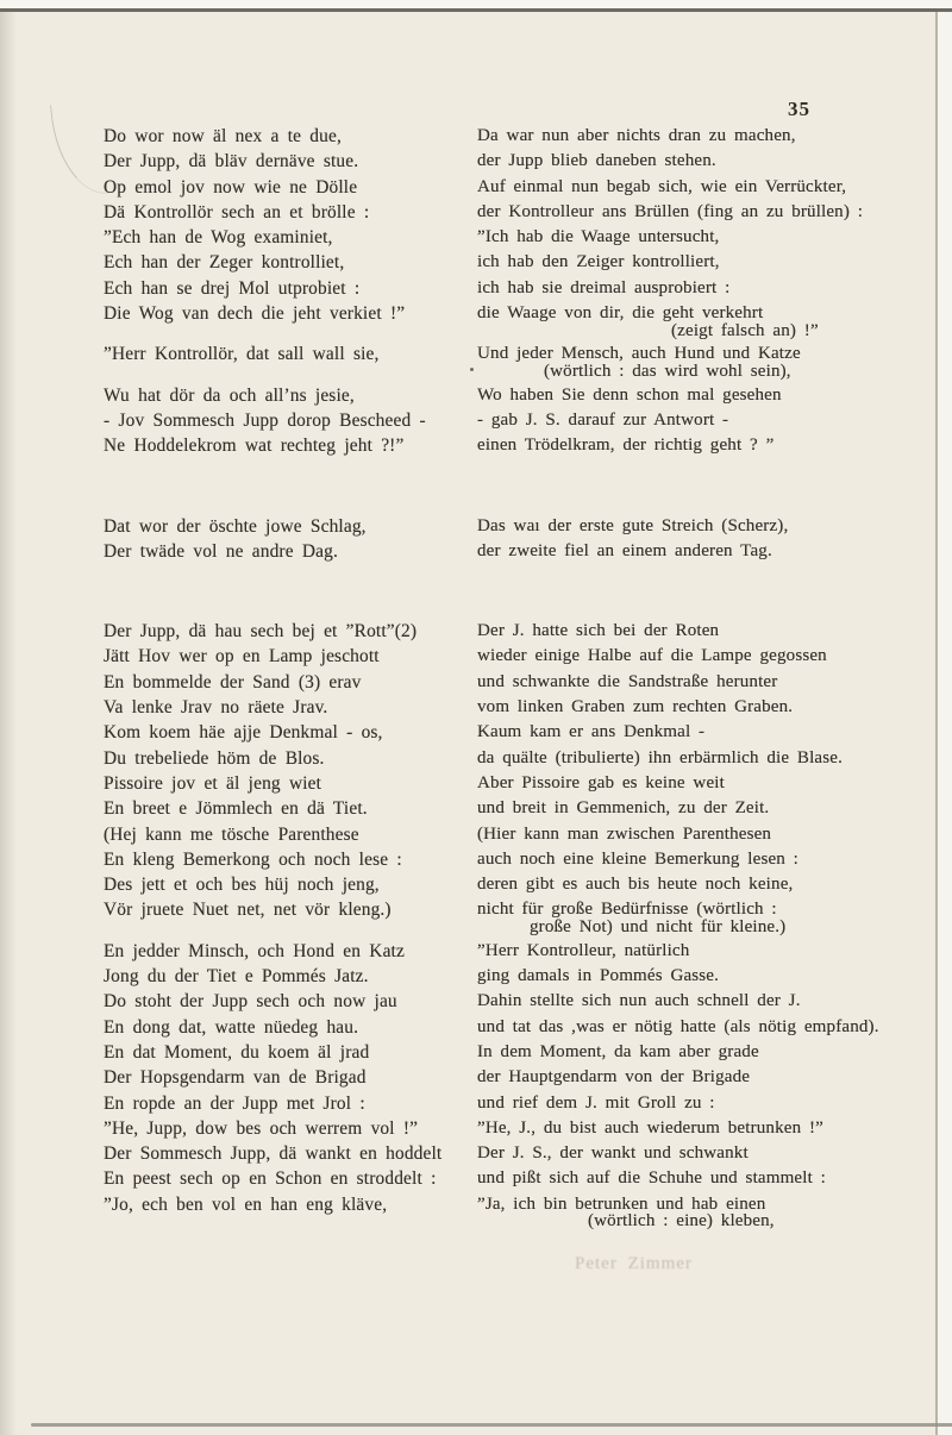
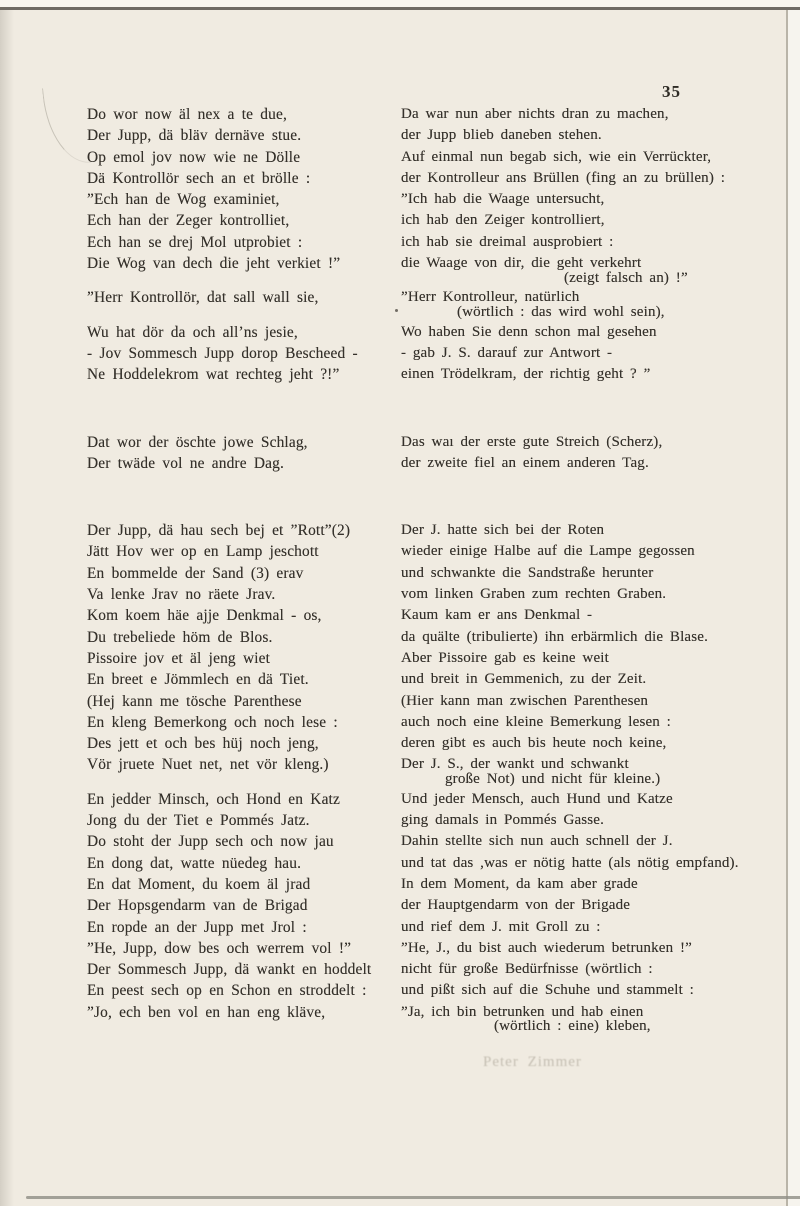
  35
  Do wor now äl nex a te due,
  Der Jupp, dä bläv dernäve stue.
  Op emol jov now wie ne Dölle
  Dä Kontrollör sech an et brölle :
  ”Ech han de Wog examiniet,
  Ech han der Zeger kontrolliet,
  Ech han se drej Mol utprobiet :
  Die Wog van dech die jeht verkiet !”
  ”Herr Kontrollör, dat sall wall sie,
  Wu hat dör da och all’ns jesie,
  - Jov Sommesch Jupp dorop Bescheed -
  Ne Hoddelekrom wat rechteg jeht ?!”
  Dat wor der öschte jowe Schlag,
  Der twäde vol ne andre Dag.
  Der Jupp, dä hau sech bej et ”Rott”(2)
  Jätt Hov wer op en Lamp jeschott
  En bommelde der Sand (3) erav
  Va lenke Jrav no räete Jrav.
  Kom koem häe ajje Denkmal - os,
  Du trebeliede höm de Blos.
  Pissoire jov et äl jeng wiet
  En breet e Jömmlech en dä Tiet.
  (Hej kann me tösche Parenthese
  En kleng Bemerkong och noch lese :
  Des jett et och bes hüj noch jeng,
  Vör jruete Nuet net, net vör kleng.)
  En jedder Minsch, och Hond en Katz
  Jong du der Tiet e Pommés Jatz.
  Do stoht der Jupp sech och now jau
  En dong dat, watte nüedeg hau.
  En dat Moment, du koem äl jrad
  Der Hopsgendarm van de Brigad
  En ropde an der Jupp met Jrol :
  ”He, Jupp, dow bes och werrem vol !”
  Der Sommesch Jupp, dä wankt en hoddelt
  En peest sech op en Schon en stroddelt :
  ”Jo, ech ben vol en han eng kläve,
  Da war nun aber nichts dran zu machen,
  der Jupp blieb daneben stehen.
  Auf einmal nun begab sich, wie ein Verrückter,
  der Kontrolleur ans Brüllen (fing an zu brüllen) :
  ”Ich hab die Waage untersucht,
  ich hab den Zeiger kontrolliert,
  ich hab sie dreimal ausprobiert :
  die Waage von dir, die geht verkehrt
  (zeigt falsch an) !”
- Und jeder Mensch, auch Hund und Katze
+ ”Herr Kontrolleur, natürlich
  (wörtlich : das wird wohl sein),
  Wo haben Sie denn schon mal gesehen
  - gab J. S. darauf zur Antwort -
  einen Trödelkram, der richtig geht ? ”
  Das waı der erste gute Streich (Scherz),
  der zweite fiel an einem anderen Tag.
  Der J. hatte sich bei der Roten
  wieder einige Halbe auf die Lampe gegossen
  und schwankte die Sandstraße herunter
  vom linken Graben zum rechten Graben.
  Kaum kam er ans Denkmal -
  da quälte (tribulierte) ihn erbärmlich die Blase.
  Aber Pissoire gab es keine weit
  und breit in Gemmenich, zu der Zeit.
  (Hier kann man zwischen Parenthesen
  auch noch eine kleine Bemerkung lesen :
  deren gibt es auch bis heute noch keine,
- nicht für große Bedürfnisse (wörtlich :
+ Der J. S., der wankt und schwankt
  große Not) und nicht für kleine.)
- ”Herr Kontrolleur, natürlich
+ Und jeder Mensch, auch Hund und Katze
  ging damals in Pommés Gasse.
  Dahin stellte sich nun auch schnell der J.
  und tat das ,was er nötig hatte (als nötig empfand).
  In dem Moment, da kam aber grade
  der Hauptgendarm von der Brigade
  und rief dem J. mit Groll zu :
  ”He, J., du bist auch wiederum betrunken !”
- Der J. S., der wankt und schwankt
+ nicht für große Bedürfnisse (wörtlich :
  und pißt sich auf die Schuhe und stammelt :
  ”Ja, ich bin betrunken und hab einen
  (wörtlich : eine) kleben,
  Peter Zimmer
